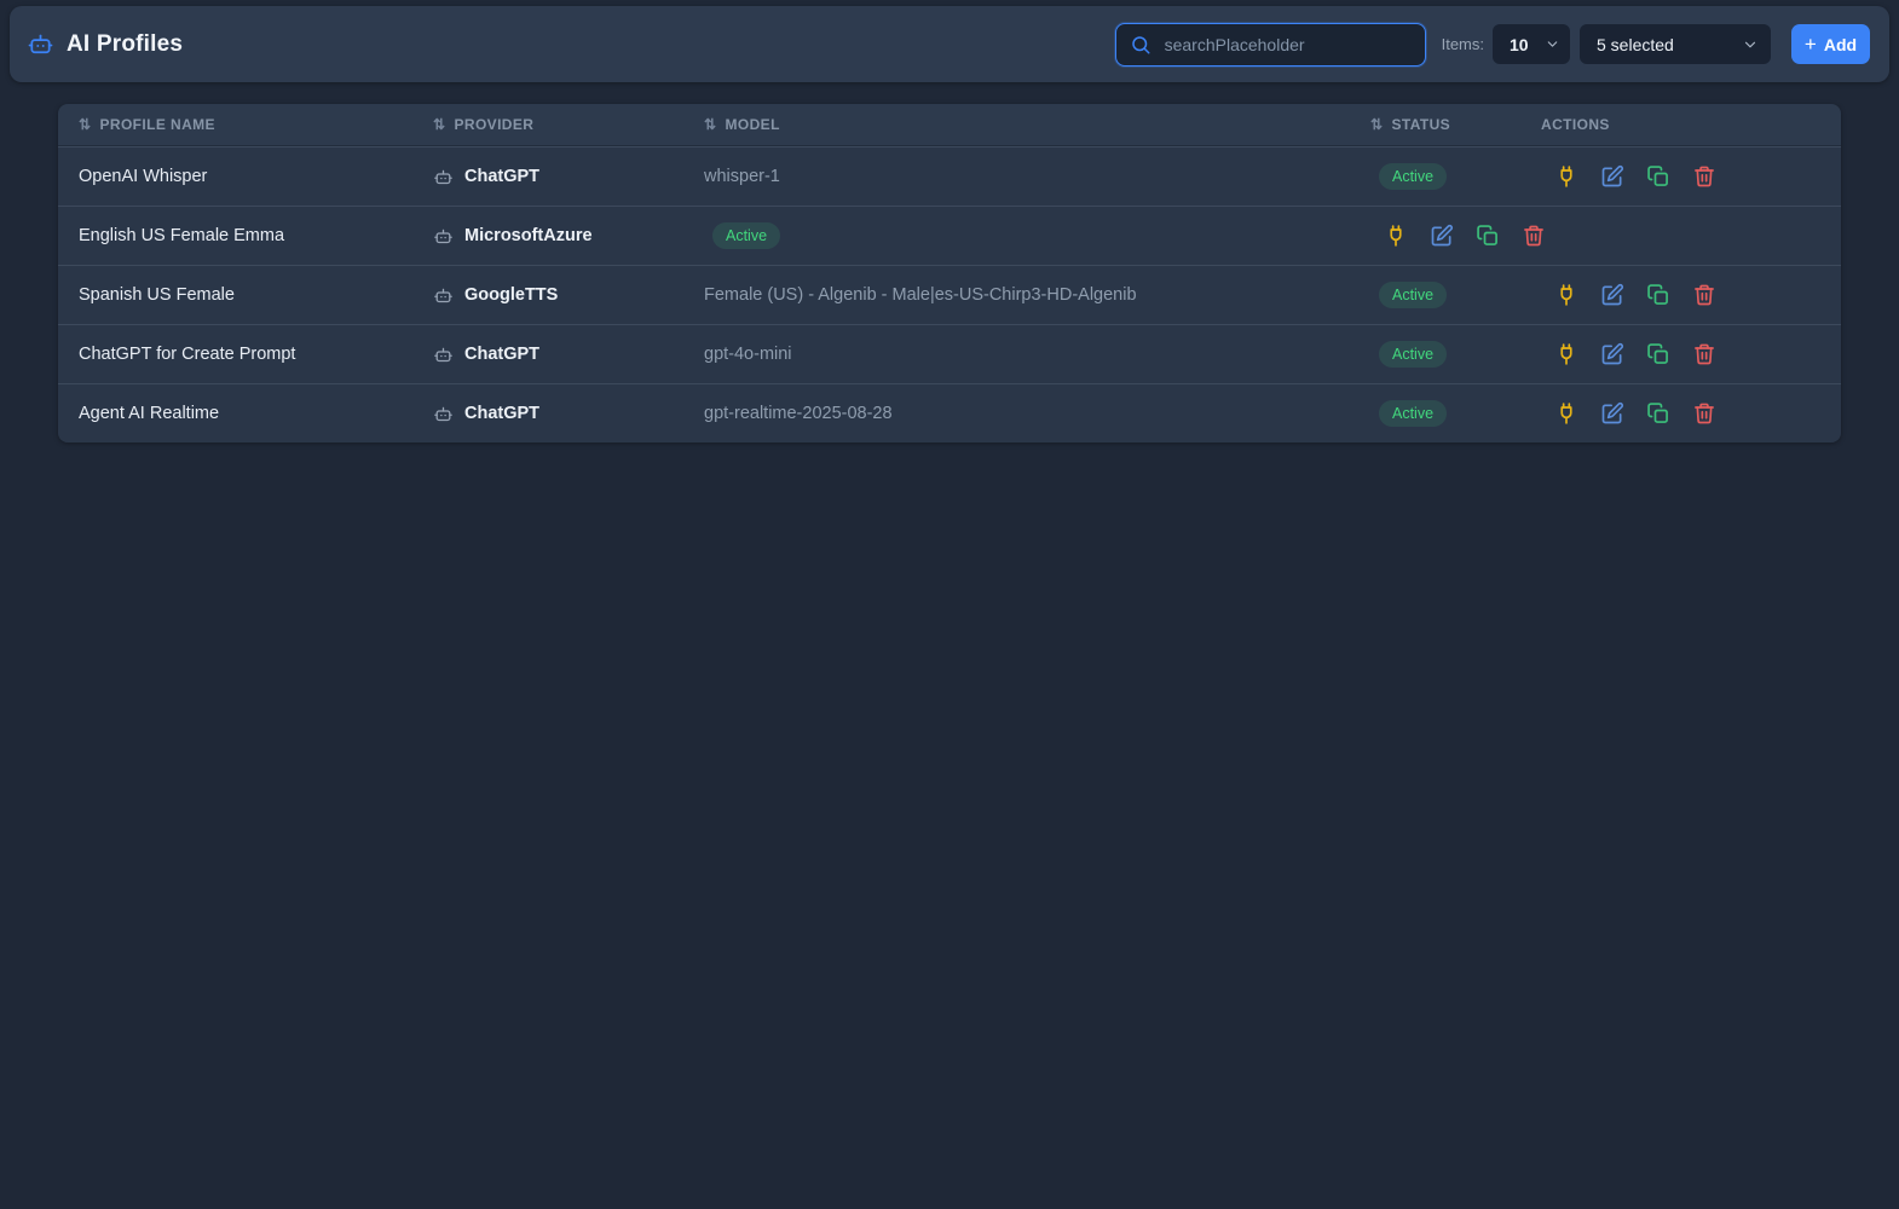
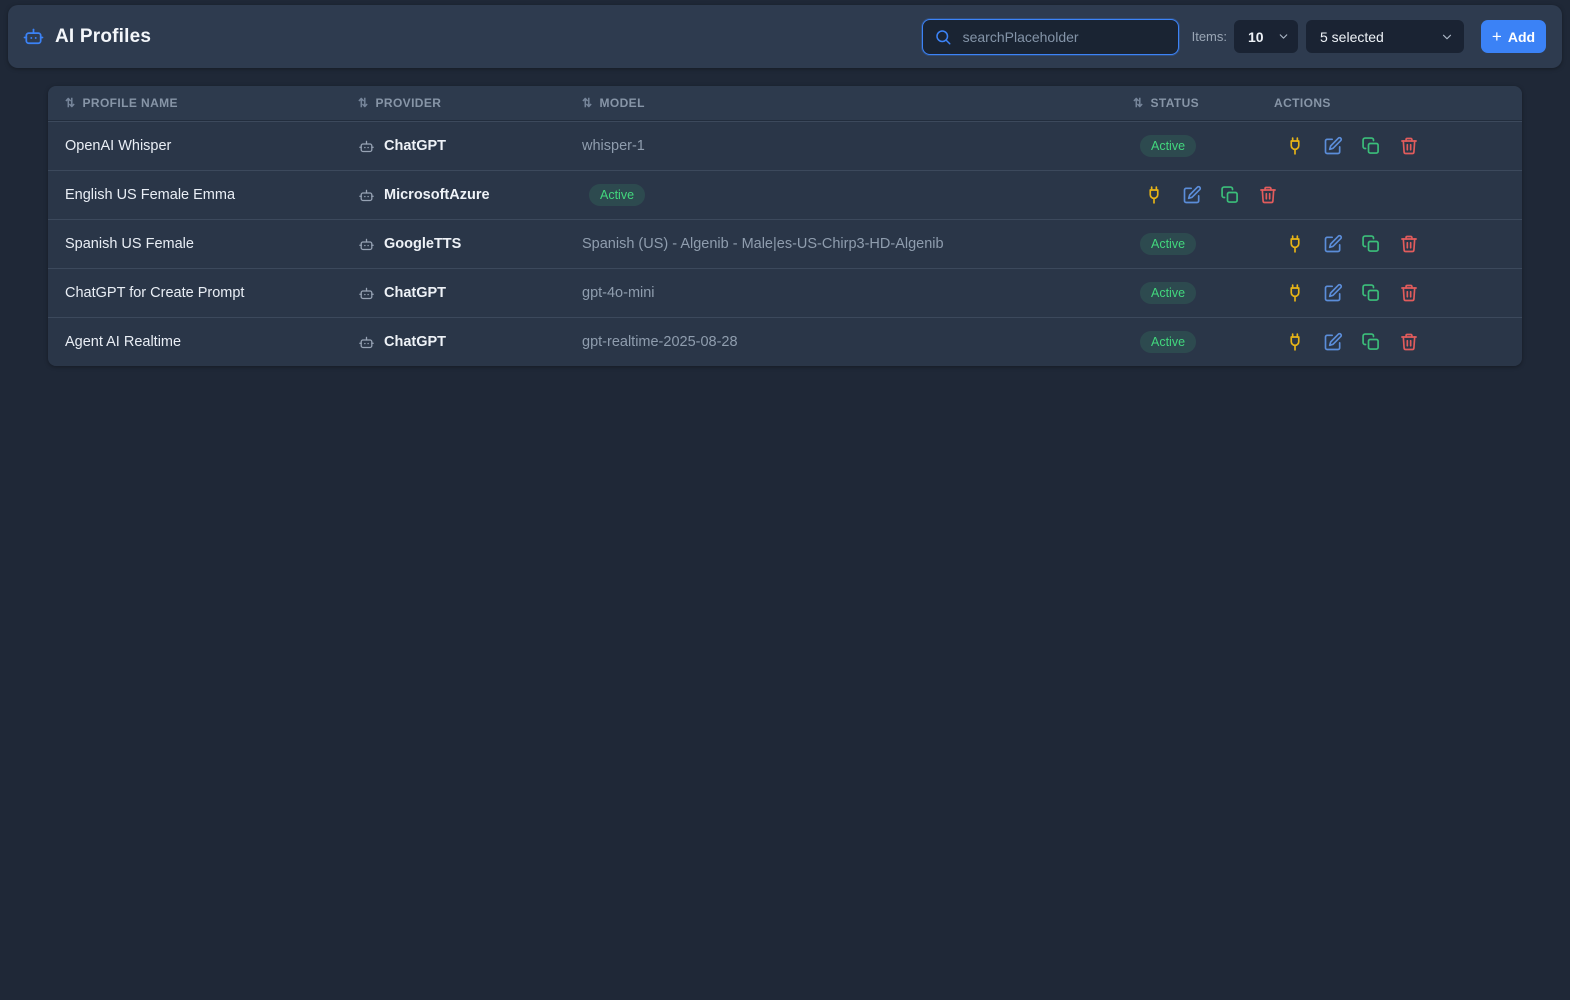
  AI Profiles
  searchPlaceholder
  Items:
  10
  5 selected
  +
  Add
  ⇅
  PROFILE NAME
  ⇅
  PROVIDER
  ⇅
  MODEL
  ⇅
  STATUS
  ACTIONS
  OpenAI Whisper
  ChatGPT
  whisper-1
  Active
  English US Female Emma
  MicrosoftAzure
  Active
  Spanish US Female
  GoogleTTS
- Female (US) - Algenib - Male|es-US-Chirp3-HD-Algenib
+ Spanish (US) - Algenib - Male|es-US-Chirp3-HD-Algenib
  Active
  ChatGPT for Create Prompt
  ChatGPT
  gpt-4o-mini
  Active
  Agent AI Realtime
  ChatGPT
  gpt-realtime-2025-08-28
  Active
